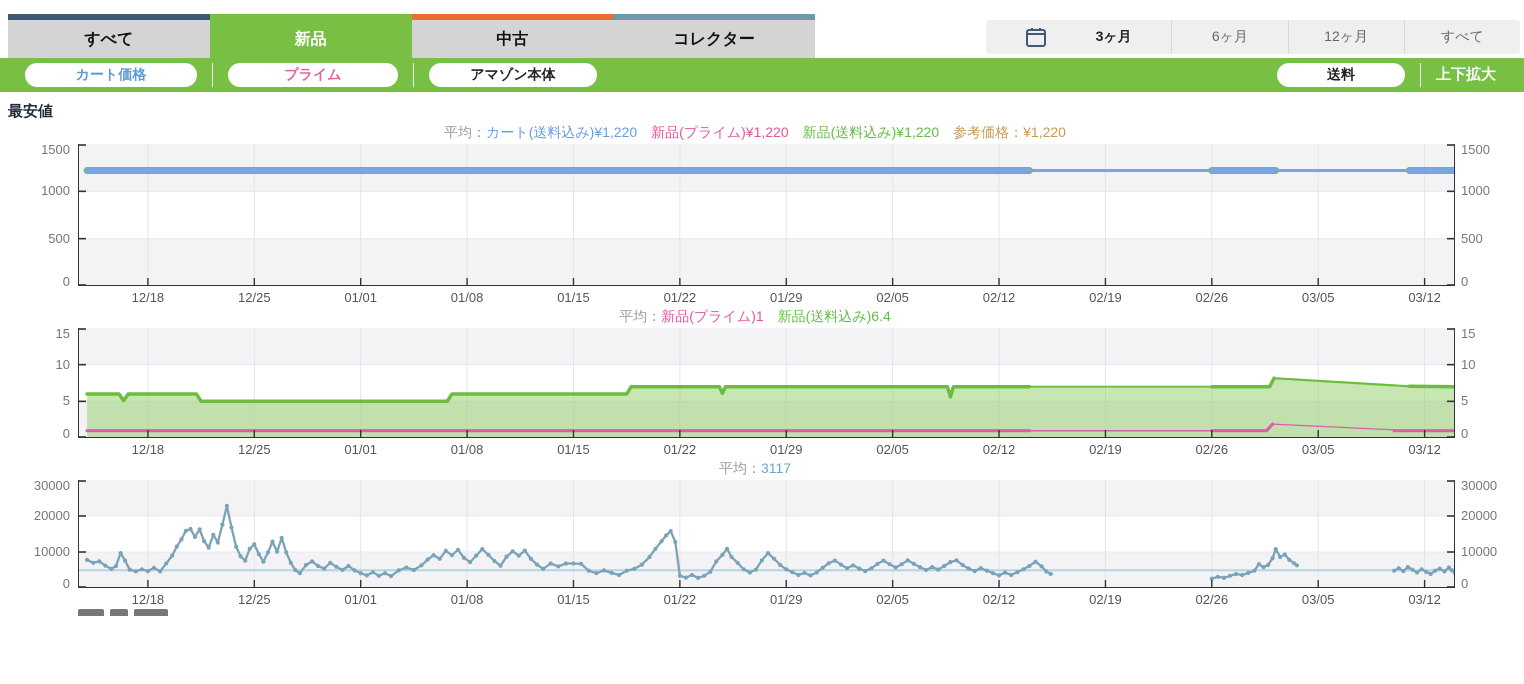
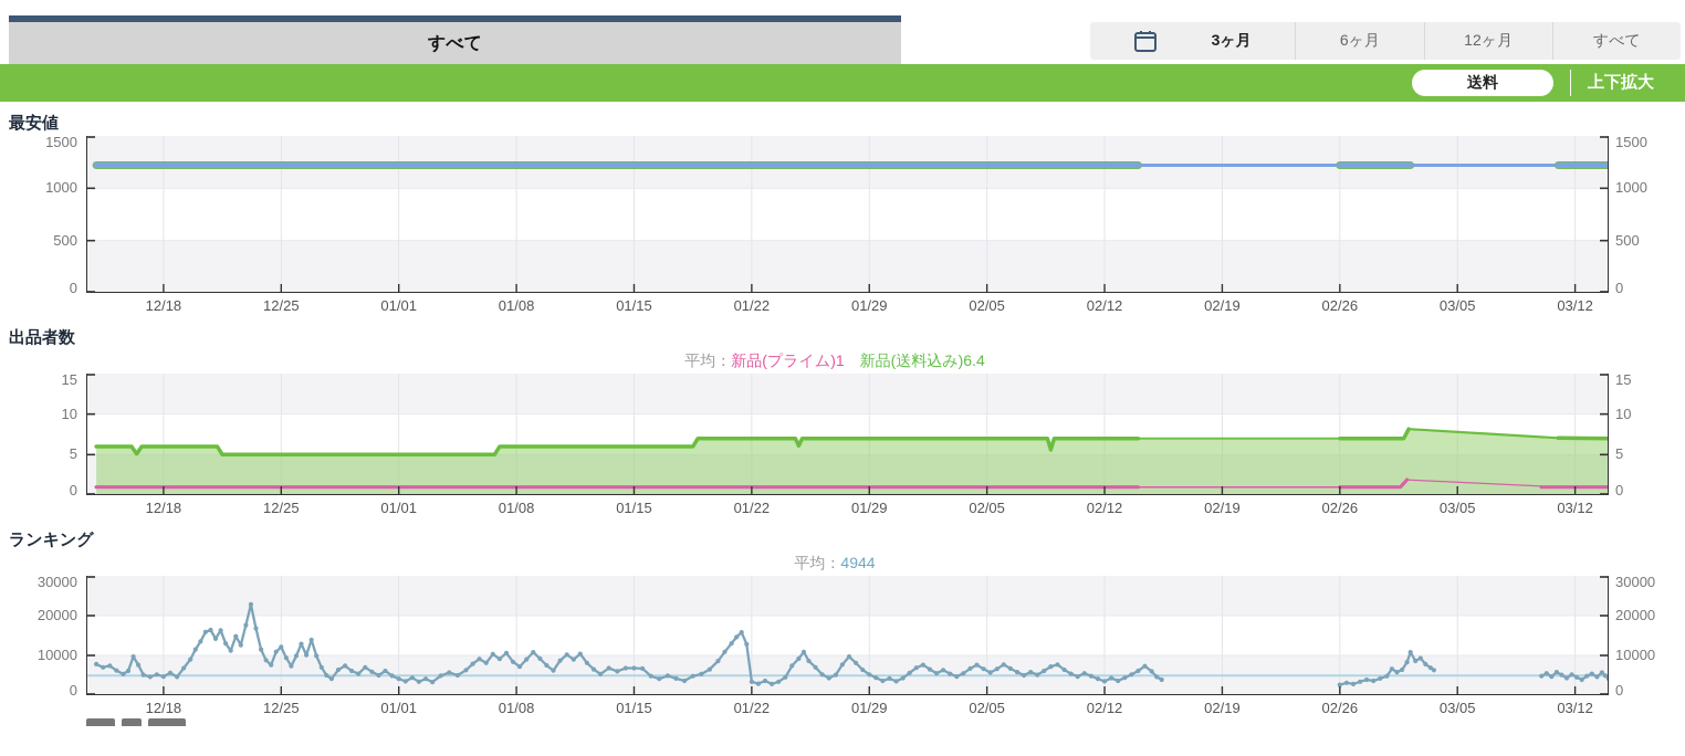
  すべて
- 新品
- 中古
- コレクター
  3ヶ月
  6ヶ月
  12ヶ月
  すべて
- カート価格
- プライム
- アマゾン本体
  送料
  上下拡大
  最安値
- 平均：カート(送料込み)¥1,220 新品(プライム)¥1,220 新品(送料込み)¥1,220 参考価格：¥1,220
  0
  500
  1000
  1500
  0
  500
  1000
  1500
  12/18
  12/25
  01/01
  01/08
  01/15
  01/22
  01/29
  02/05
  02/12
  02/19
  02/26
  03/05
  03/12
+ 出品者数
  平均：新品(プライム)1 新品(送料込み)6.4
  0
  5
  10
  15
  0
  5
  10
  15
  12/18
  12/25
  01/01
  01/08
  01/15
  01/22
  01/29
  02/05
  02/12
  02/19
  02/26
  03/05
  03/12
+ ランキング
- 平均：3117
+ 平均：4944
  0
  10000
  20000
  30000
  0
  10000
  20000
  30000
  12/18
  12/25
  01/01
  01/08
  01/15
  01/22
  01/29
  02/05
  02/12
  02/19
  02/26
  03/05
  03/12
